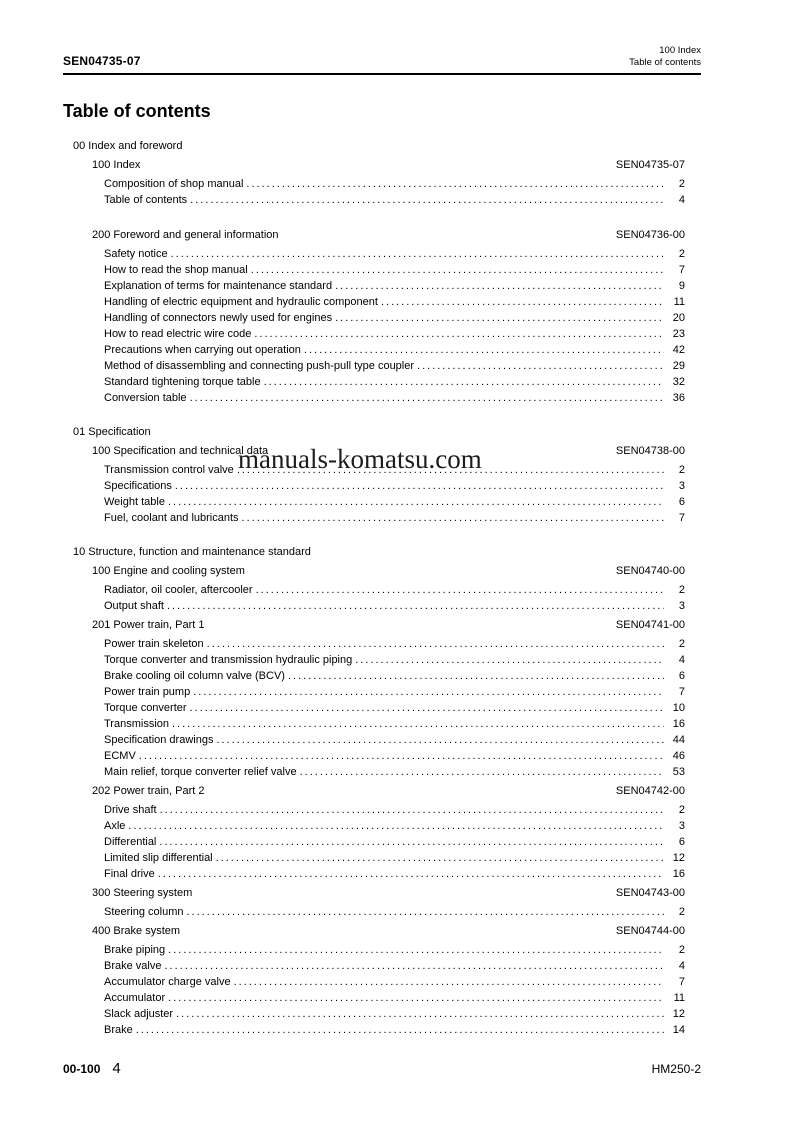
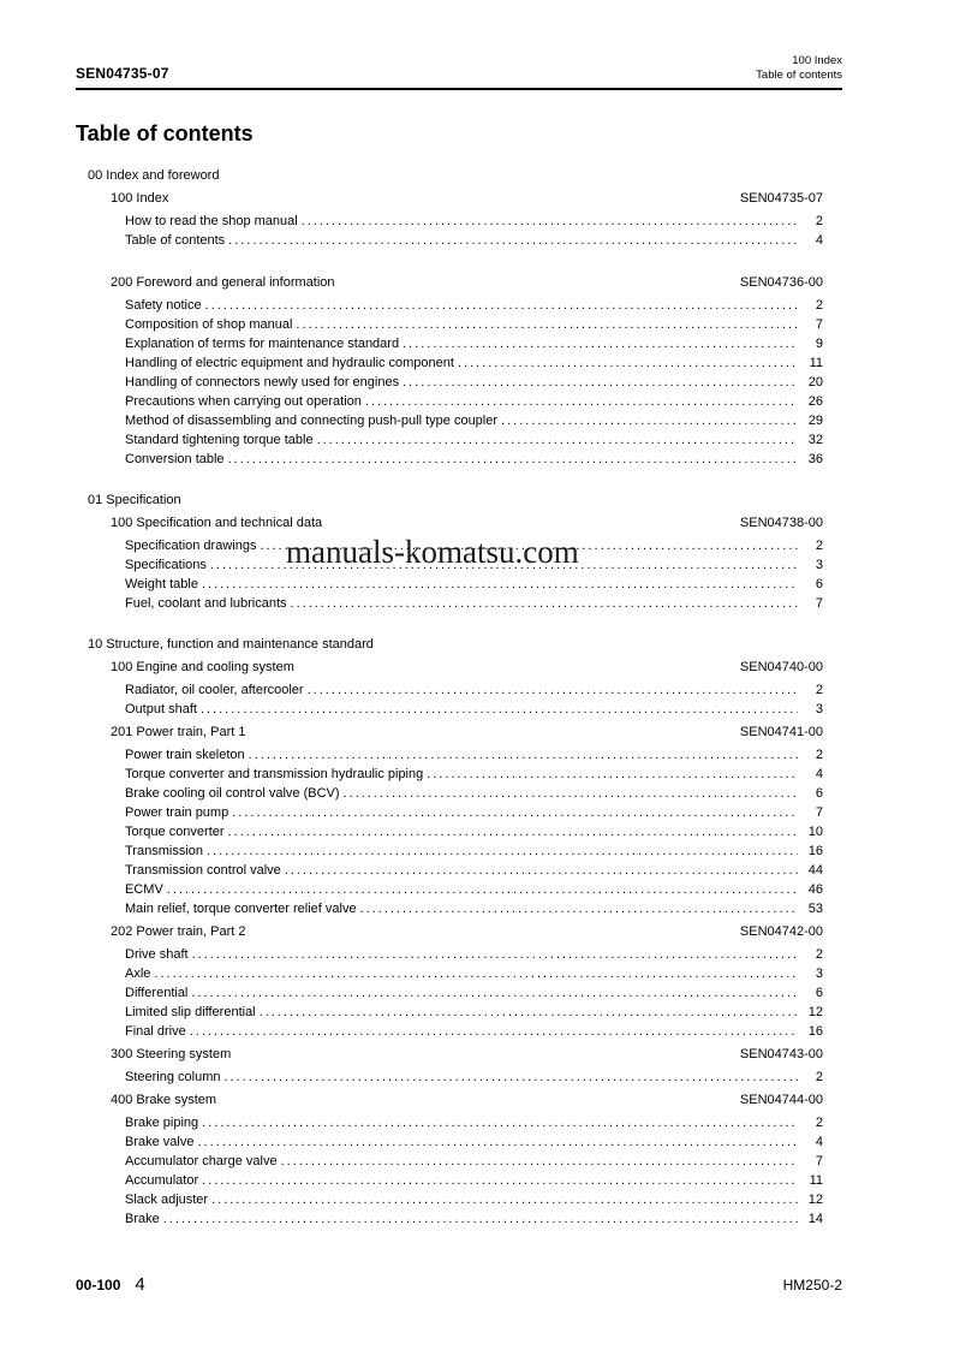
  SEN04735-07
  100 Index
  Table of contents
  Table of contents
  00 Index and foreword
  100 Index
  SEN04735-07
- Composition of shop manual
+ How to read the shop manual
  2
  Table of contents
  4
  200 Foreword and general information
  SEN04736-00
  Safety notice
  2
- How to read the shop manual
+ Composition of shop manual
  7
  Explanation of terms for maintenance standard
  9
  Handling of electric equipment and hydraulic component
  11
  Handling of connectors newly used for engines
  20
- How to read electric wire code
- 23
  Precautions when carrying out operation
- 42
+ 26
  Method of disassembling and connecting push-pull type coupler
  29
  Standard tightening torque table
  32
  Conversion table
  36
  01 Specification
  100 Specification and technical data
  SEN04738-00
- Transmission control valve
+ Specification drawings
  2
  Specifications
  3
  Weight table
  6
  Fuel, coolant and lubricants
  7
  10 Structure, function and maintenance standard
  100 Engine and cooling system
  SEN04740-00
  Radiator, oil cooler, aftercooler
  2
  Output shaft
  3
  201 Power train, Part 1
  SEN04741-00
  Power train skeleton
  2
  Torque converter and transmission hydraulic piping
  4
- Brake cooling oil column valve (BCV)
+ Brake cooling oil control valve (BCV)
  6
  Power train pump
  7
  Torque converter
  10
  Transmission
  16
- Specification drawings
+ Transmission control valve
  44
  ECMV
  46
  Main relief, torque converter relief valve
  53
  202 Power train, Part 2
  SEN04742-00
  Drive shaft
  2
  Axle
  3
  Differential
  6
  Limited slip differential
  12
  Final drive
  16
  300 Steering system
  SEN04743-00
  Steering column
  2
  400 Brake system
  SEN04744-00
  Brake piping
  2
  Brake valve
  4
  Accumulator charge valve
  7
  Accumulator
  11
  Slack adjuster
  12
  Brake
  14
  00-100
  4
  HM250-2
  manuals-komatsu.com
